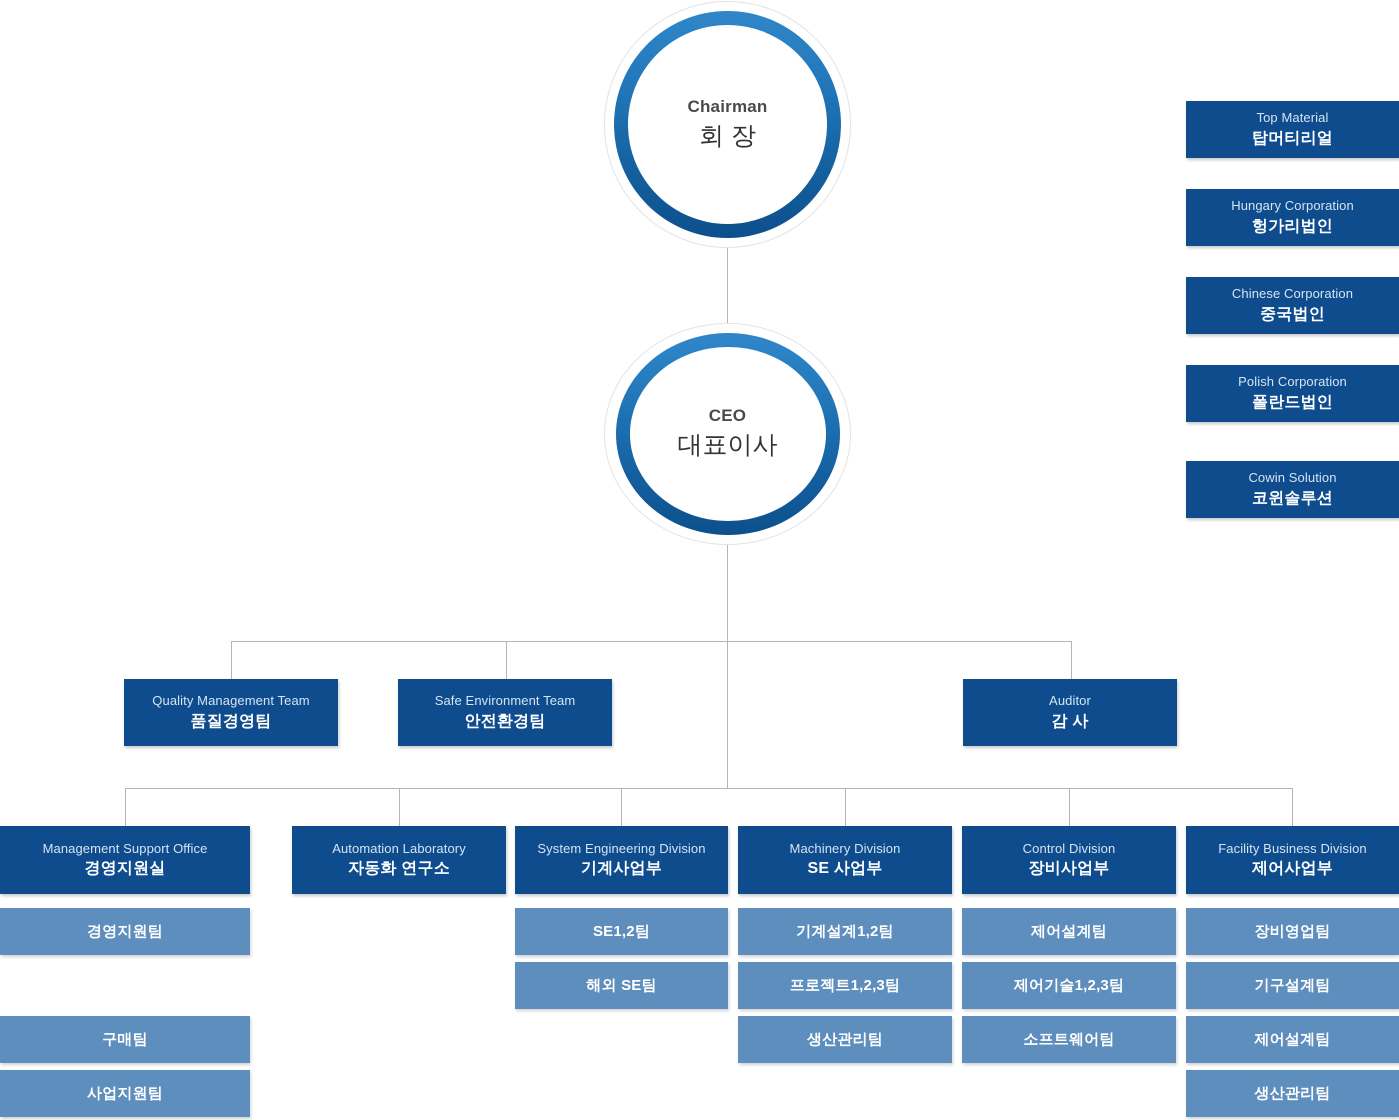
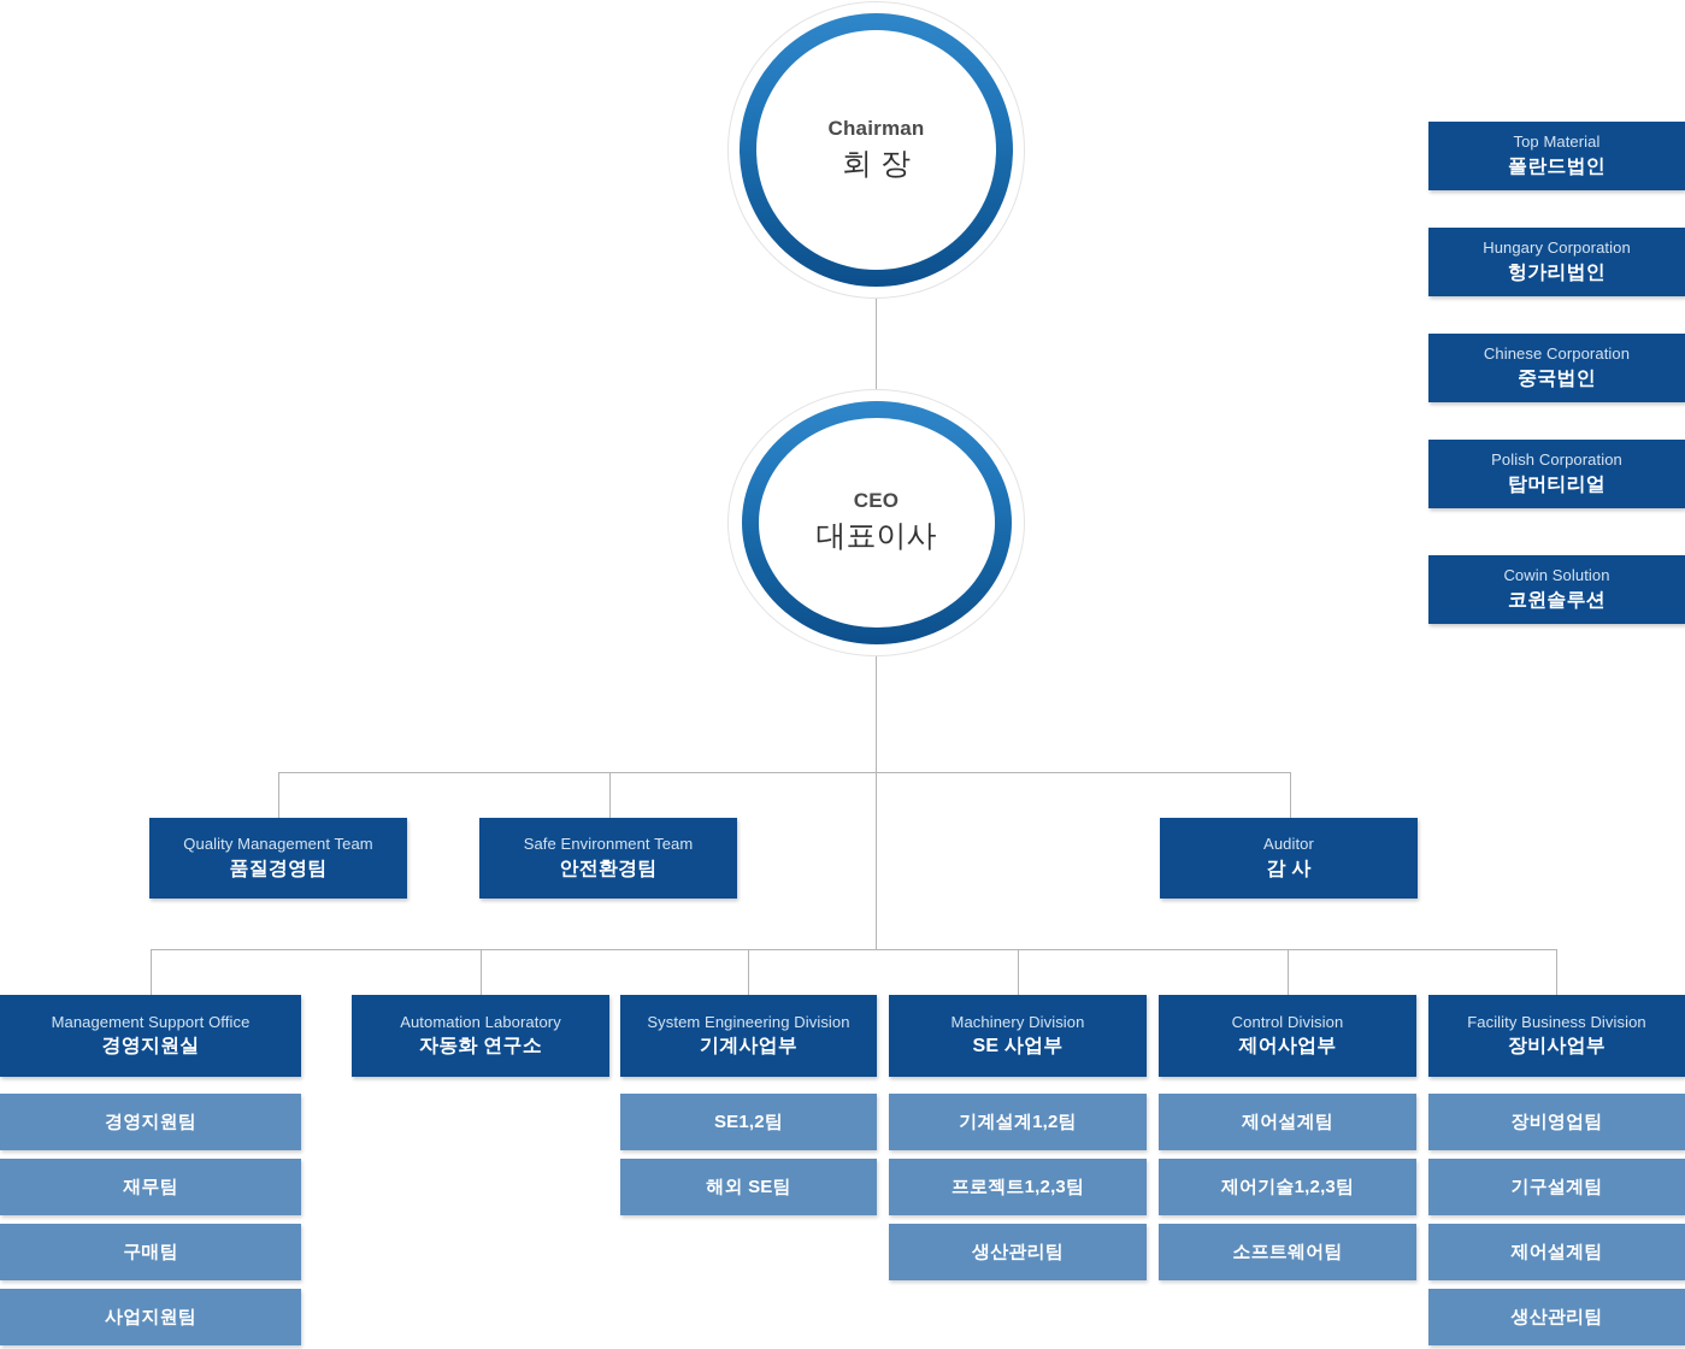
  Chairman
  회 장
  CEO
  대표이사
  Top Material
- 탑머티리얼
+ 폴란드법인
  Hungary Corporation
  헝가리법인
  Chinese Corporation
  중국법인
  Polish Corporation
- 폴란드법인
+ 탑머티리얼
  Cowin Solution
  코윈솔루션
  Quality Management Team
  품질경영팀
  Safe Environment Team
  안전환경팀
  Auditor
  감 사
  Management Support Office
  경영지원실
  경영지원팀
+ 재무팀
  구매팀
  사업지원팀
  Automation Laboratory
  자동화 연구소
  System Engineering Division
  기계사업부
  SE1,2팀
  해외 SE팀
  Machinery Division
  SE 사업부
  기계설계1,2팀
  프로젝트1,2,3팀
  생산관리팀
  Control Division
- 장비사업부
+ 제어사업부
  제어설계팀
  제어기술1,2,3팀
  소프트웨어팀
  Facility Business Division
- 제어사업부
+ 장비사업부
  장비영업팀
  기구설계팀
  제어설계팀
  생산관리팀
